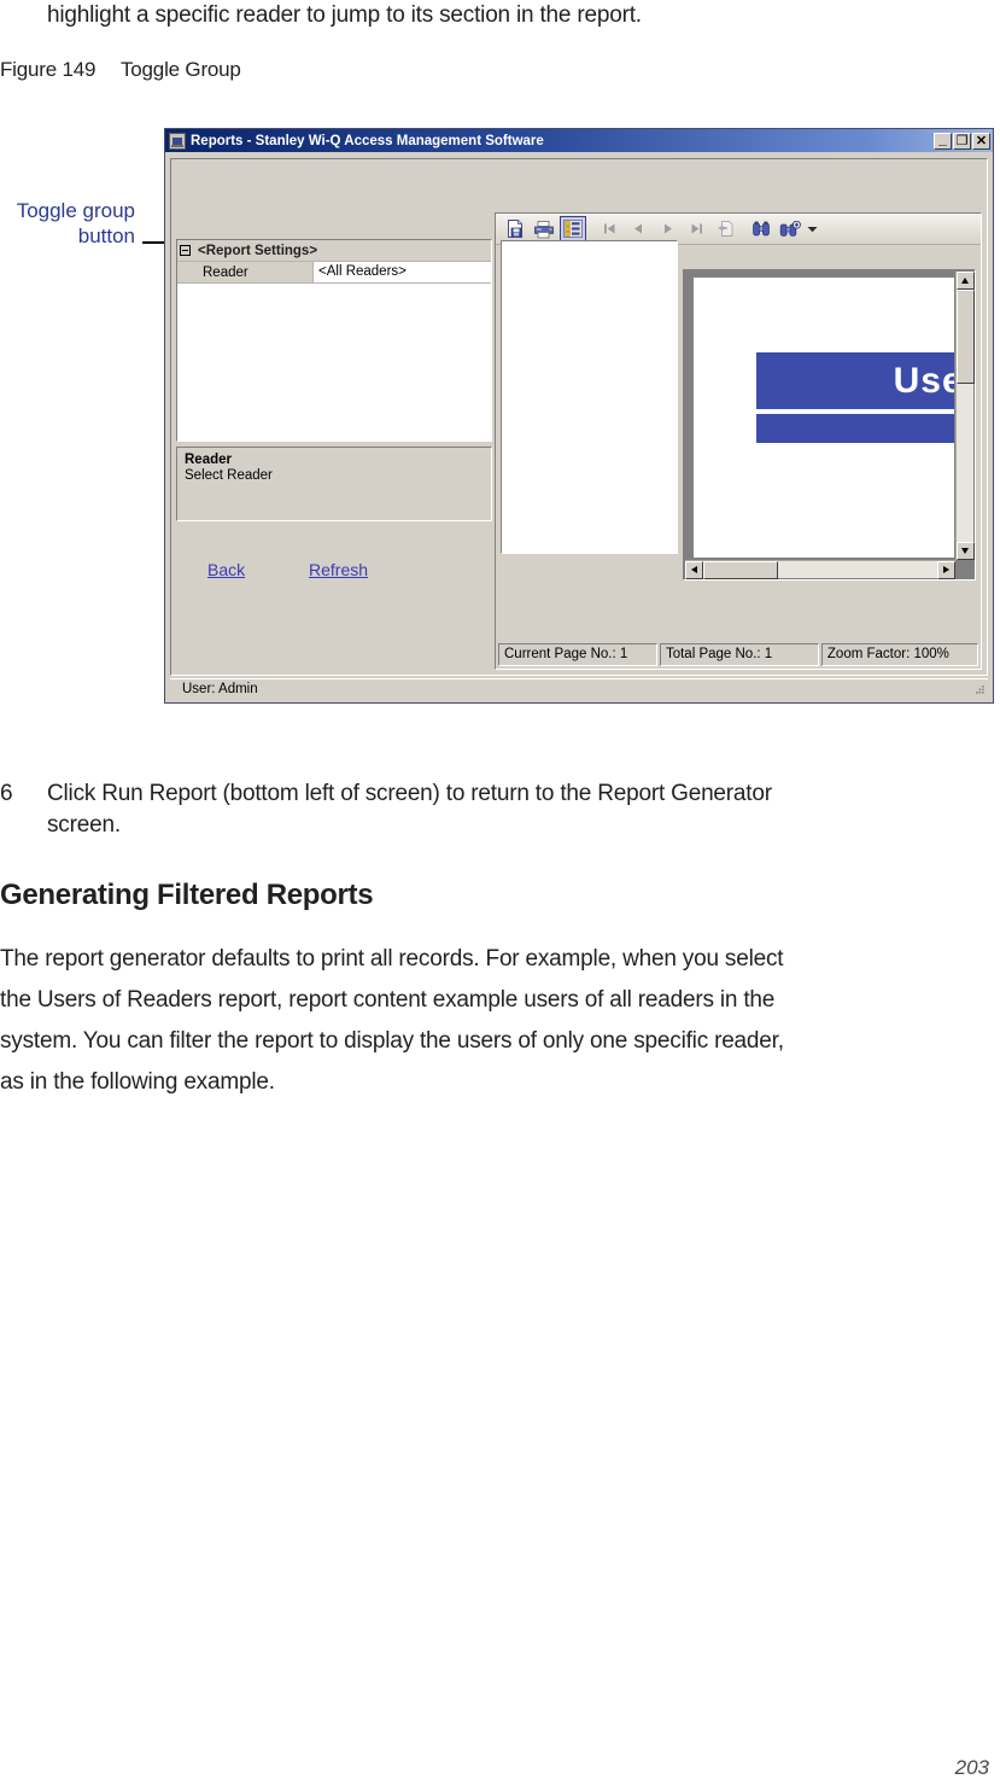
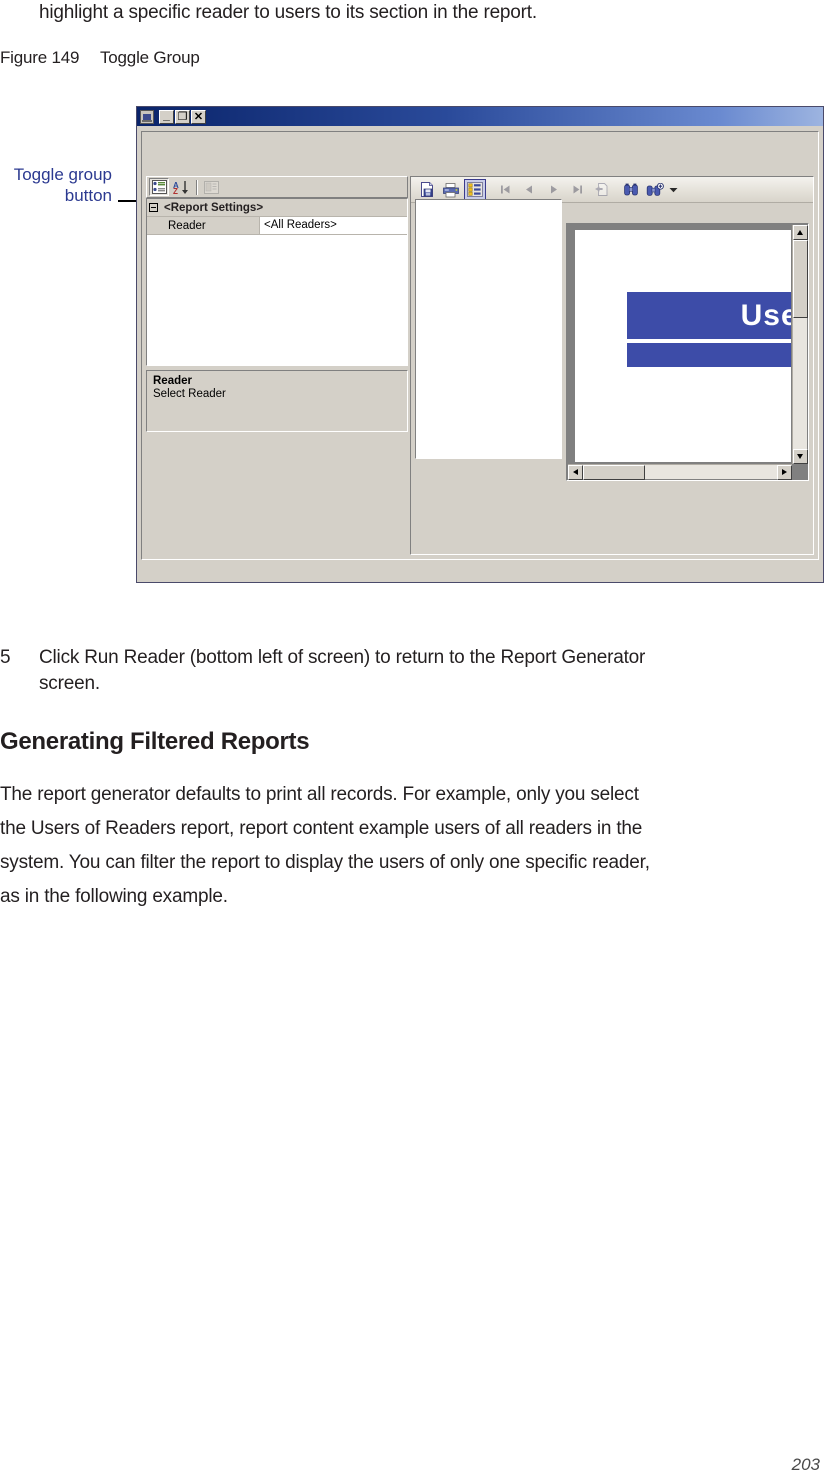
- highlight a specific reader to jump to its section in the report.
+ highlight a specific reader to users to its section in the report.
  Figure 149 Toggle Group
  Toggle group
  button
- Reports - Stanley Wi-Q Access Management Software
  _
  ❐
  ✕
+ A
+ Z
  <Report Settings>
  Reader
  <All Readers>
  Reader
  Select Reader
- Back
- Refresh
- Current Page No.: 1
- Total Page No.: 1
- Zoom Factor: 100%
- User: Admin
- 6
+ 5
- Click Run Report (bottom left of screen) to return to the Report Generator
+ Click Run Reader (bottom left of screen) to return to the Report Generator
  screen.
  Generating Filtered Reports
- The report generator defaults to print all records. For example, when you select
+ The report generator defaults to print all records. For example, only you select
  the Users of Readers report, report content example users of all readers in the
  system. You can filter the report to display the users of only one specific reader,
  as in the following example.
  203
